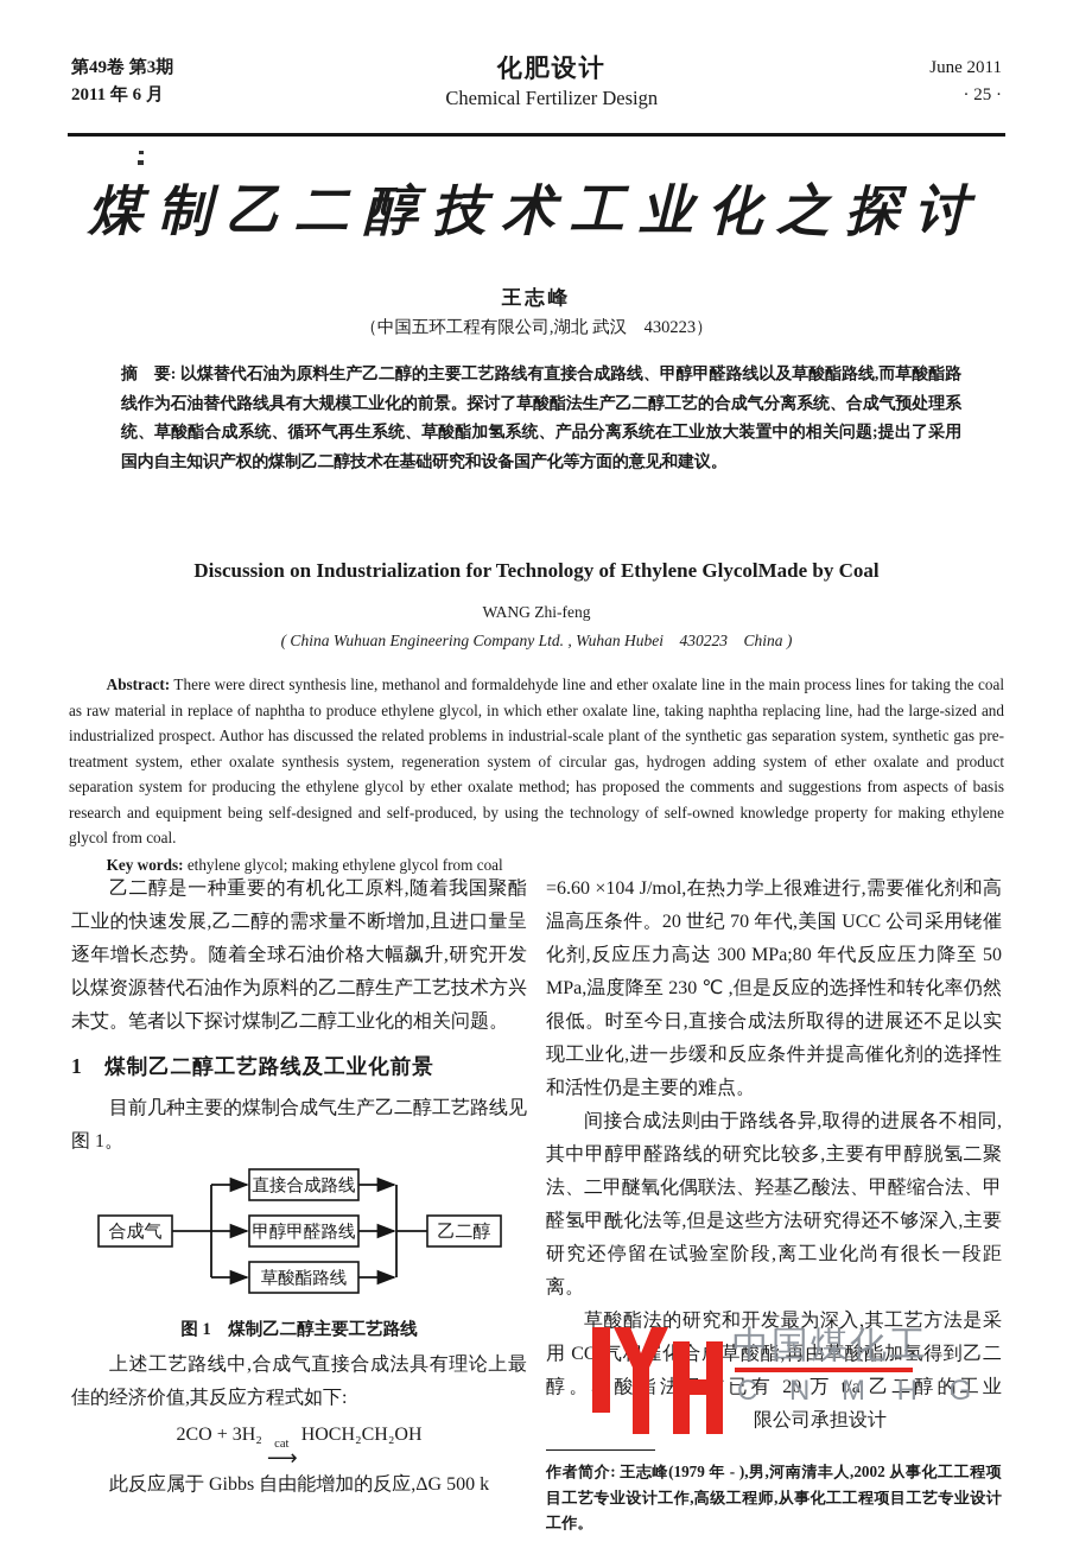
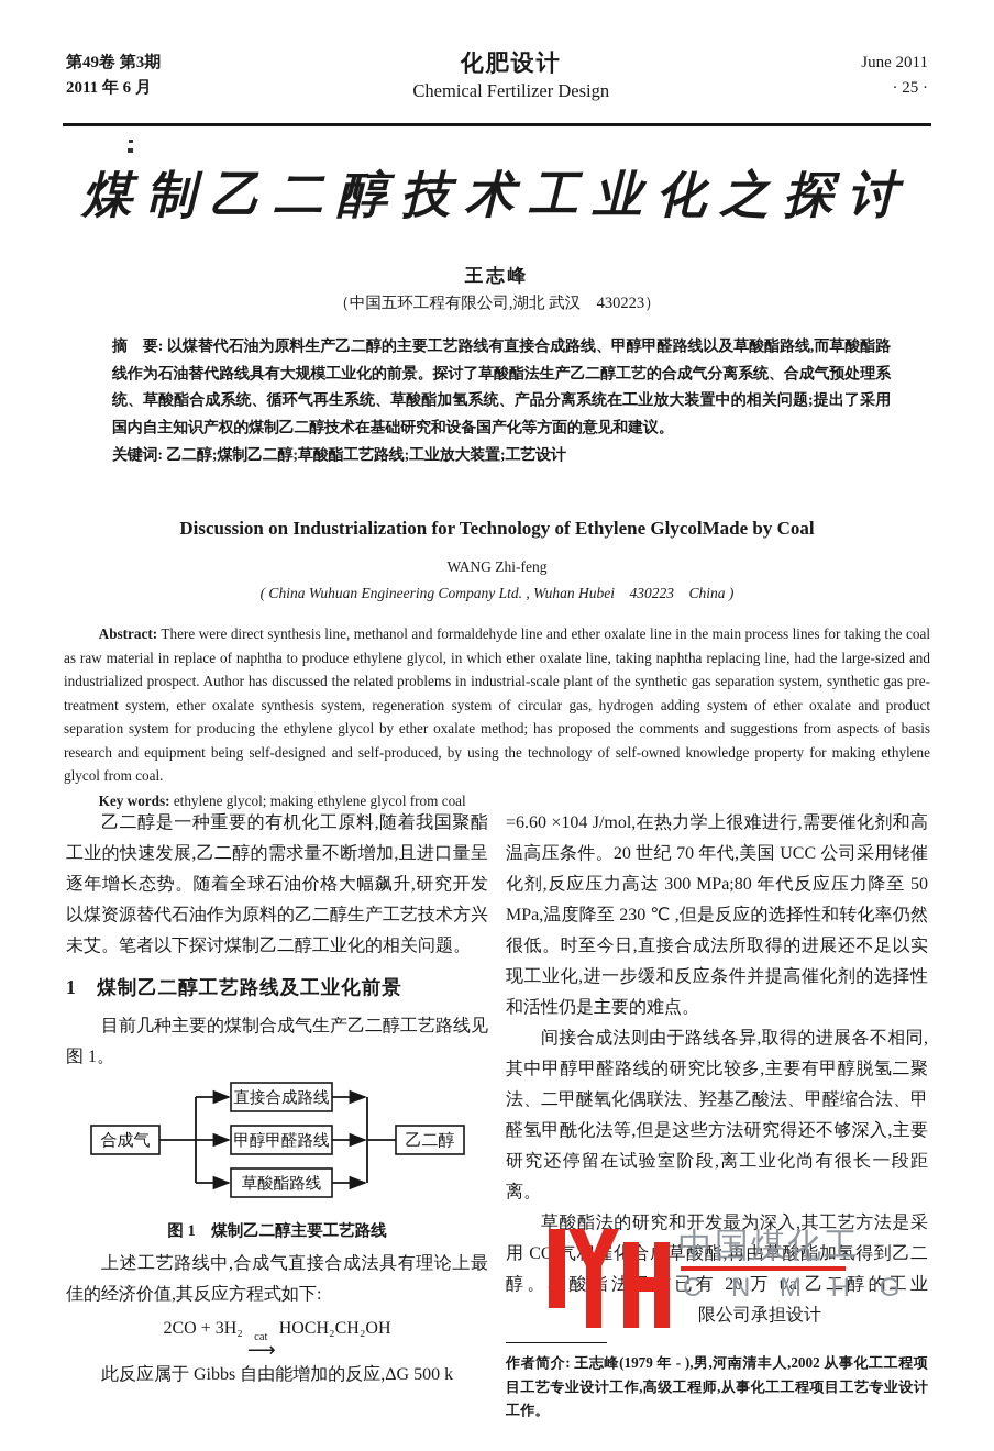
  第49卷 第3期
  2011 年 6 月
  化肥设计
  Chemical Fertilizer Design
  June 2011
  · 25 ·
  煤制乙二醇技术工业化之探讨
  王志峰
  （中国五环工程有限公司,湖北 武汉 430223）
  摘 要: 以煤替代石油为原料生产乙二醇的主要工艺路线有直接合成路线、甲醇甲醛路线以及草酸酯路线,而草酸酯路线作为石油替代路线具有大规模工业化的前景。探讨了草酸酯法生产乙二醇工艺的合成气分离系统、合成气预处理系统、草酸酯合成系统、循环气再生系统、草酸酯加氢系统、产品分离系统在工业放大装置中的相关问题;提出了采用国内自主知识产权的煤制乙二醇技术在基础研究和设备国产化等方面的意见和建议。
+ 关键词: 乙二醇;煤制乙二醇;草酸酯工艺路线;工业放大装置;工艺设计
  Discussion on Industrialization for Technology of Ethylene GlycolMade by Coal
  WANG Zhi-feng
  ( China Wuhuan Engineering Company Ltd. , Wuhan Hubei 430223 China )
  Abstract: There were direct synthesis line, methanol and formaldehyde line and ether oxalate line in the main process lines for taking the coal as raw material in replace of naphtha to produce ethylene glycol, in which ether oxalate line, taking naphtha replacing line, had the large-sized and industrialized prospect. Author has discussed the related problems in industrial-scale plant of the synthetic gas separation system, synthetic gas pre-treatment system, ether oxalate synthesis system, regeneration system of circular gas, hydrogen adding system of ether oxalate and product separation system for producing the ethylene glycol by ether oxalate method; has proposed the comments and suggestions from aspects of basis research and equipment being self-designed and self-produced, by using the technology of self-owned knowledge property for making ethylene glycol from coal.
  Key words: ethylene glycol; making ethylene glycol from coal
  乙二醇是一种重要的有机化工原料,随着我国聚酯工业的快速发展,乙二醇的需求量不断增加,且进口量呈逐年增长态势。随着全球石油价格大幅飙升,研究开发以煤资源替代石油作为原料的乙二醇生产工艺技术方兴未艾。笔者以下探讨煤制乙二醇工业化的相关问题。
  1 煤制乙二醇工艺路线及工业化前景
  目前几种主要的煤制合成气生产乙二醇工艺路线见图 1。
  合成气
  直接合成路线
  甲醇甲醛路线
  草酸酯路线
  乙二醇
  图 1 煤制乙二醇主要工艺路线
  上述工艺路线中,合成气直接合成法具有理论上最佳的经济价值,其反应方程式如下:
  2CO + 3H₂
  cat
  ⟶
  HOCH₂CH₂OH
  此反应属于 Gibbs 自由能增加的反应,ΔG 500 k
  =6.60 ×104 J/mol,在热力学上很难进行,需要催化剂和高温高压条件。20 世纪 70 年代,美国 UCC 公司采用铑催化剂,反应压力高达 300 MPa;80 年代反应压力降至 50 MPa,温度降至 230 ℃ ,但是反应的选择性和转化率仍然很低。时至今日,直接合成法所取得的进展还不足以实现工业化,进一步缓和反应条件并提高催化剂的选择性和活性仍是主要的难点。
  间接合成法则由于路线各异,取得的进展各不相同,其中甲醇甲醛路线的研究比较多,主要有甲醇脱氢二聚法、二甲醚氧化偶联法、羟基乙酸法、甲醛缩合法、甲醛氢甲酰化法等,但是这些方法研究得还不够深入,主要研究还停留在试验室阶段,离工业化尚有很长一段距离。
  草酸酯法的研究和开发最为深入,其工艺方法是采用 CO 气化合草酸酯,再由草酸酯加氢得到乙二醇。酸法已有 20 万 t/a 乙二醇的工业限公司承担设计
  作者简介: 王志峰(1979 年 - ),男,河南清丰人,2002 从事化工工程项目工艺专业设计工作,高级工程师,从事化工工程项目工艺专业设计工作。
  中国煤化工
  C N M H G
